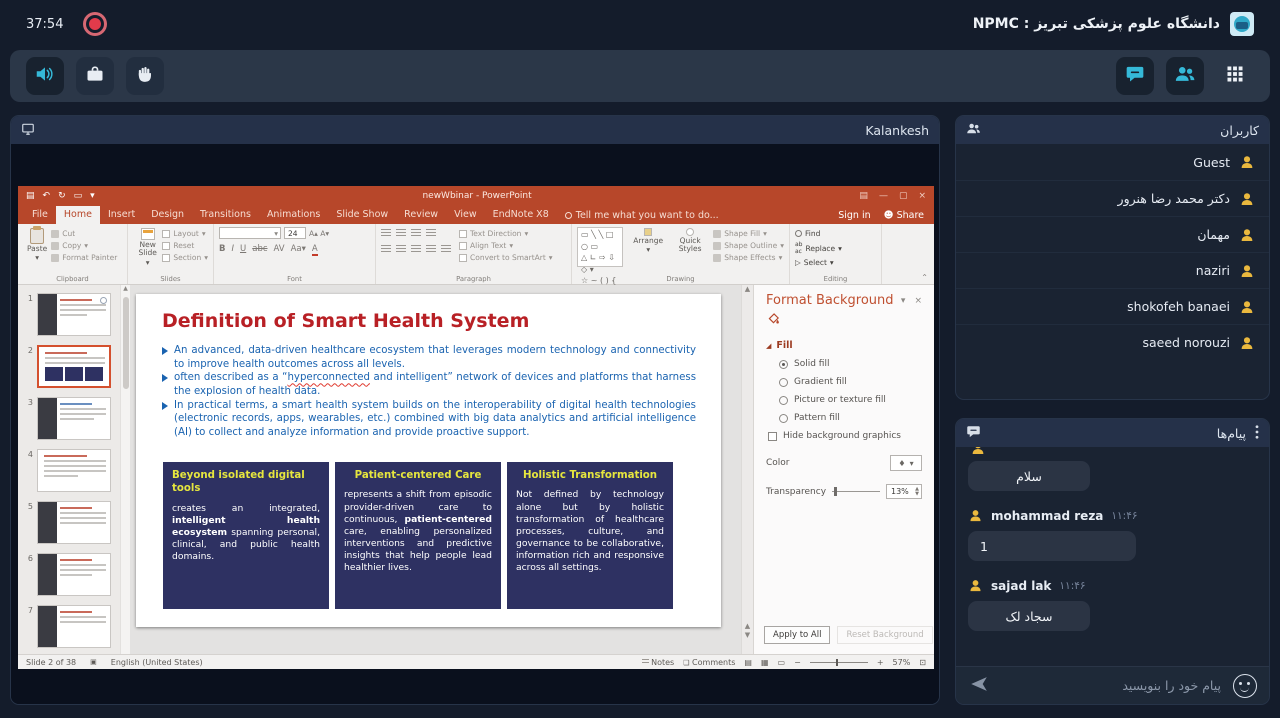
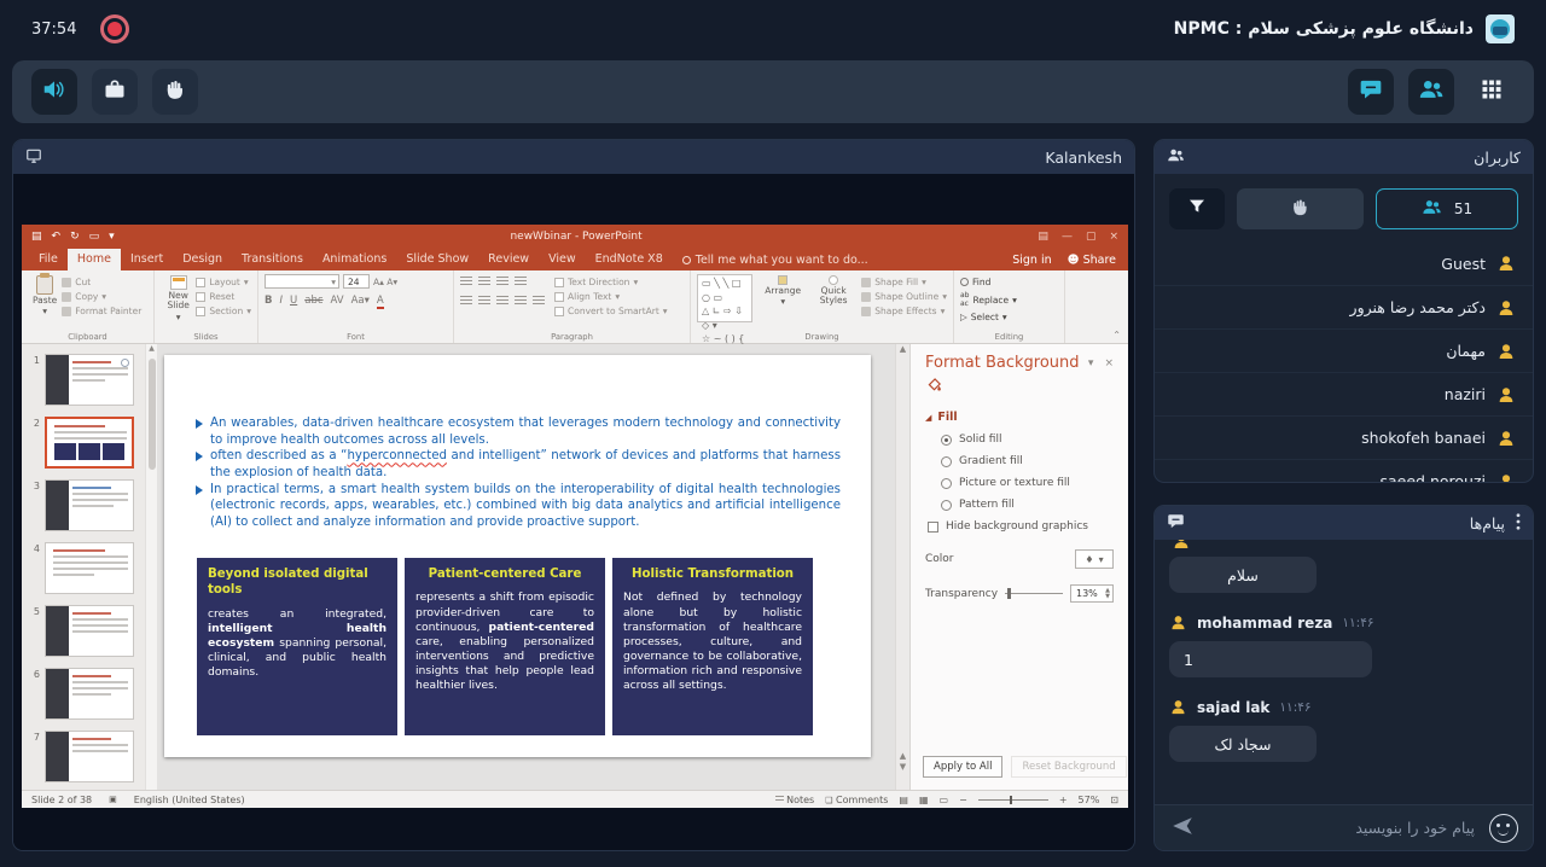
  37:54
- دانشگاه علوم پزشکی تبریز : NPMC
+ دانشگاه علوم پزشکی سلام : NPMC
  Kalankesh
  ▤
  ↶
  ↻
  ▭
  ▾
  newWbinar - PowerPoint
  ▤
  —
  ▢
  ×
  File
  Home
  Insert
  Design
  Transitions
  Animations
  Slide Show
  Review
  View
  EndNote X8
  Tell me what you want to do...
  Sign in
  ☻ Share
  Paste
  ▾
  Cut
  Copy
  ▾
  Format Painter
  Clipboard
  New Slide
  ▾
  Layout
  ▾
  Reset
  Section
  ▾
  Slides
  ▾
  24
  A▴ A▾
  B
  I
  U
  abc
  AV
  Aa▾
  A
  Font
  Text Direction
  ▾
  Align Text
  ▾
  Convert to SmartArt
  ▾
  Paragraph
  ▭ ╲ ╲ □ ○ ▭
  △ ∟ ⇨ ⇩ ◇ ▾
  ☆ ~ ( ) {
  Arrange
  ▾
  Quick Styles
  Shape Fill
  ▾
  Shape Outline
  ▾
  Shape Effects
  ▾
  Drawing
  Find
  Replace
  ▾
  ▷
  Select
  ▾
  Editing
  ⌃
  1
  2
  3
  4
  5
  6
  7
- Definition of Smart Health System
- An advanced, data-driven healthcare ecosystem that leverages modern technology and connectivity to improve health outcomes across all levels.
+ An wearables, data-driven healthcare ecosystem that leverages modern technology and connectivity to improve health outcomes across all levels.
  often described as a “hyperconnected and intelligent” network of devices and platforms that harness the explosion of health data.
  In practical terms, a smart health system builds on the interoperability of digital health technologies (electronic records, apps, wearables, etc.) combined with big data analytics and artificial intelligence (AI) to collect and analyze information and provide proactive support.
  Beyond isolated digital tools
  creates an integrated, intelligent health ecosystem spanning personal, clinical, and public health domains.
  Patient-centered Care
  represents a shift from episodic provider-driven care to continuous, patient-centered care, enabling personalized interventions and predictive insights that help people lead healthier lives.
  Holistic Transformation
  Not defined by technology alone but by holistic transformation of healthcare processes, culture, and governance to be collaborative, information rich and responsive across all settings.
  ▲
  ▲
  ▼
  Format Background
  ▾
  ×
  ◢
  Fill
  Solid fill
  Gradient fill
  Picture or texture fill
  Pattern fill
  Hide background graphics
  Color
  ♦
  ▾
  Transparency
  13%
  Apply to All
  Reset Background
  Slide 2 of 38
  ▣
  English (United States)
  Notes
  ❑ Comments
  ▤
  ▦
  ▭
  −
  +
  57%
  ⊡
  کاربران
+ 51
  Guest
  دکتر محمد رضا هنرور
  مهمان
  naziri
  shokofeh banaei
  saeed norouzi
  پیام‌ها
  سلام
  mohammad reza
  ۱۱:۴۶
  1
  sajad lak
  ۱۱:۴۶
  سجاد لک
  پیام خود را بنویسید
